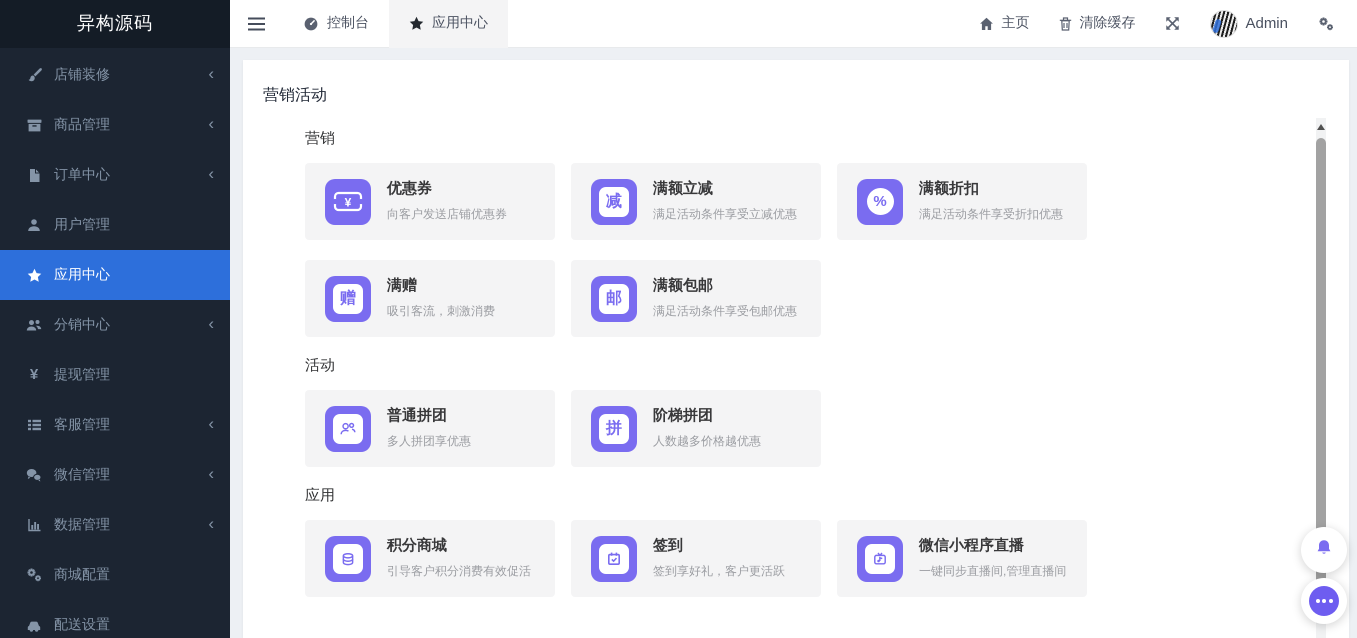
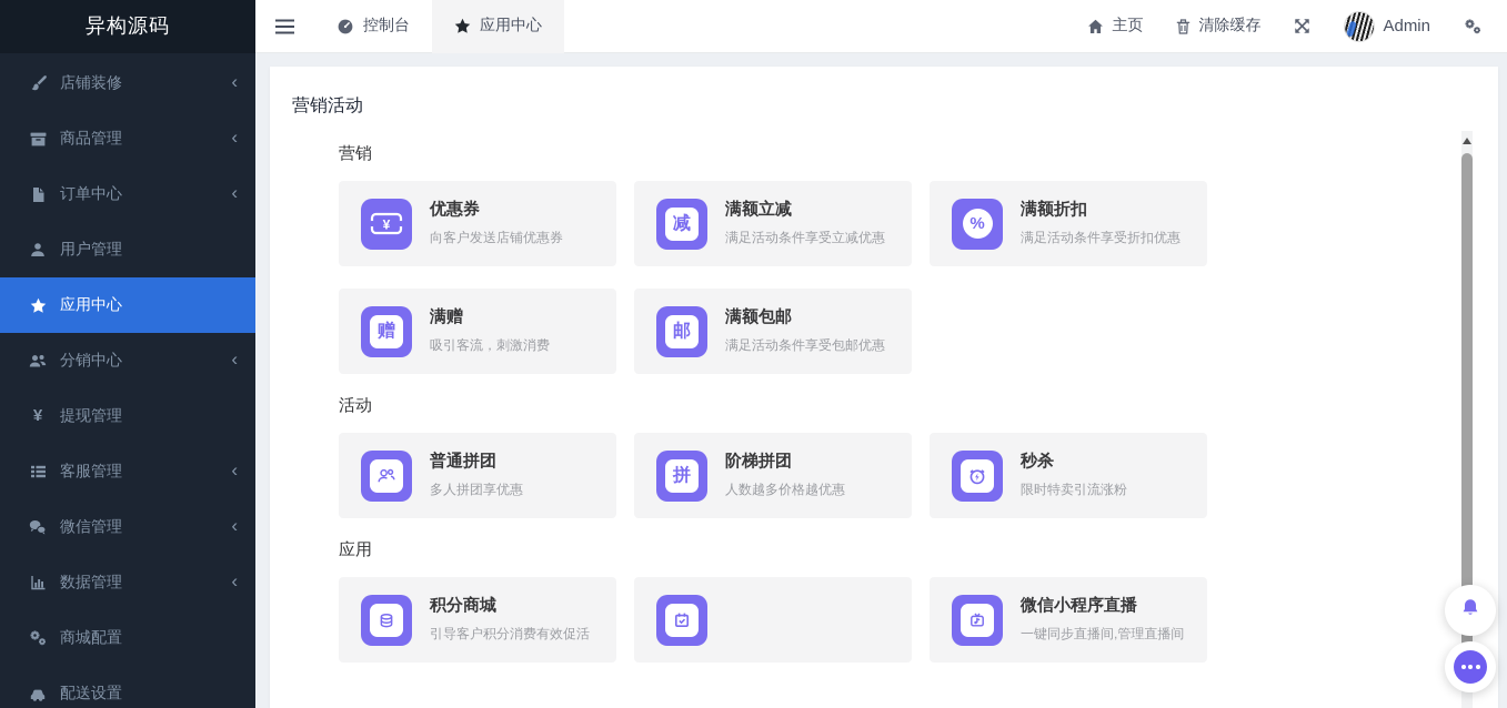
  异构源码
  店铺装修
  ‹
  商品管理
  ‹
  订单中心
  ‹
  用户管理
  应用中心
  分销中心
  ‹
  ¥
  提现管理
  客服管理
  ‹
  微信管理
  ‹
  数据管理
  ‹
  商城配置
  配送设置
  控制台
  应用中心
  主页
  清除缓存
  Admin
  营销活动
  营销
  ¥
  优惠券
  向客户发送店铺优惠券
  减
  满额立减
  满足活动条件享受立减优惠
  %
  满额折扣
  满足活动条件享受折扣优惠
  赠
  满赠
  吸引客流，刺激消费
  邮
  满额包邮
  满足活动条件享受包邮优惠
  活动
  普通拼团
  多人拼团享优惠
  拼
  阶梯拼团
  人数越多价格越优惠
+ 秒杀
+ 限时特卖引流涨粉
  应用
  积分商城
  引导客户积分消费有效促活
- 签到
- 签到享好礼，客户更活跃
  微信小程序直播
  一键同步直播间,管理直播间
